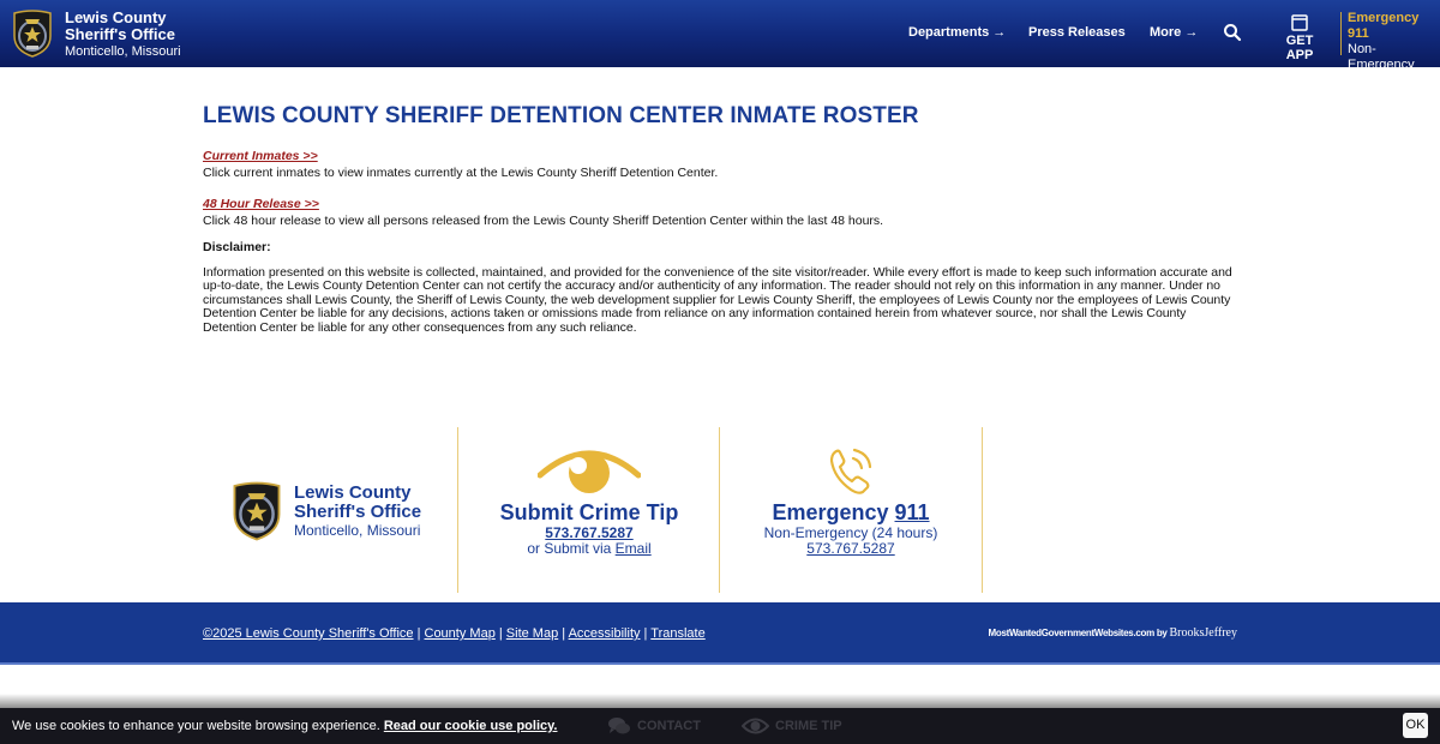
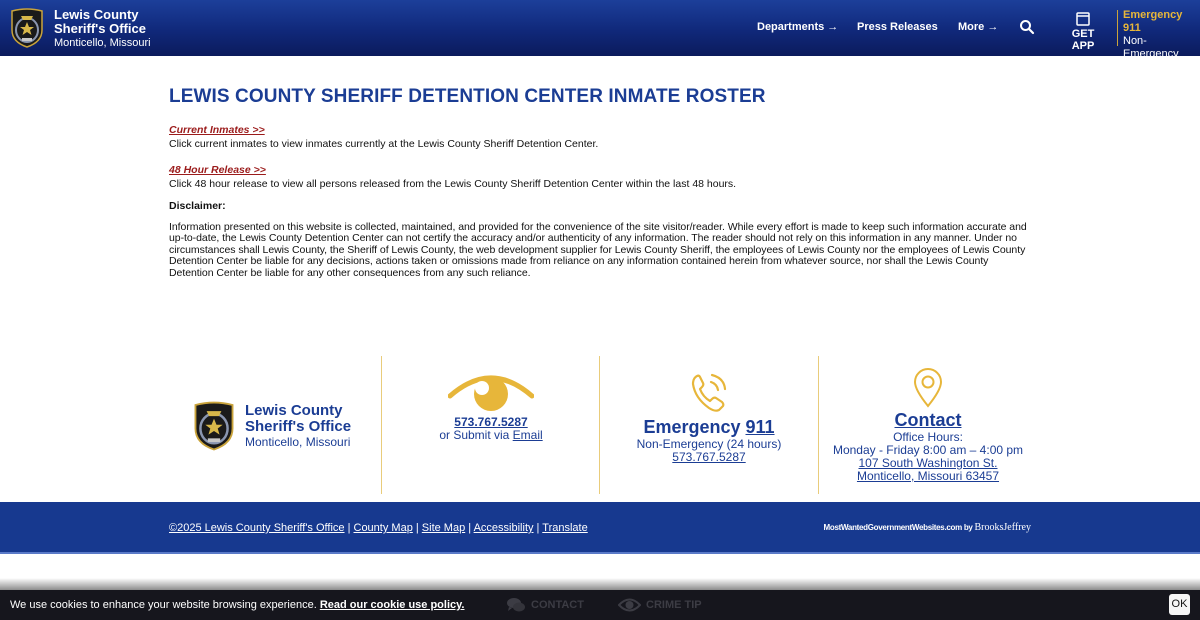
  Lewis County
  Sheriff's Office
  Monticello, Missouri
  Departments →
  Press Releases
  More →
  GET APP
  Emergency 911
  Non-Emergency
  LEWIS COUNTY SHERIFF DETENTION CENTER INMATE ROSTER
  Current Inmates >>
  Click current inmates to view inmates currently at the Lewis County Sheriff Detention Center.
  48 Hour Release >>
  Click 48 hour release to view all persons released from the Lewis County Sheriff Detention Center within the last 48 hours.
  Disclaimer:
  Information presented on this website is collected, maintained, and provided for the convenience of the site visitor/reader. While every effort is made to keep such information accurate and up-to-date, the Lewis County Detention Center can not certify the accuracy and/or authenticity of any information. The reader should not rely on this information in any manner. Under no circumstances shall Lewis County, the Sheriff of Lewis County, the web development supplier for Lewis County Sheriff, the employees of Lewis County nor the employees of Lewis County Detention Center be liable for any decisions, actions taken or omissions made from reliance on any information contained herein from whatever source, nor shall the Lewis County Detention Center be liable for any other consequences from any such reliance.
  Lewis County
  Sheriff's Office
  Monticello, Missouri
- Submit Crime Tip
  573.767.5287
  or Submit via Email
  Emergency 911
  Non-Emergency (24 hours)
  573.767.5287
+ Contact
+ Office Hours:
+ Monday - Friday 8:00 am – 4:00 pm
+ 107 South Washington St.
+ Monticello, Missouri 63457
  ©2025 Lewis County Sheriff's Office | County Map | Site Map | Accessibility | Translate
  MostWantedGovernmentWebsites.com by BrooksJeffrey
  We use cookies to enhance your website browsing experience. Read our cookie use policy.
  CONTACT
  CRIME TIP
  OK
